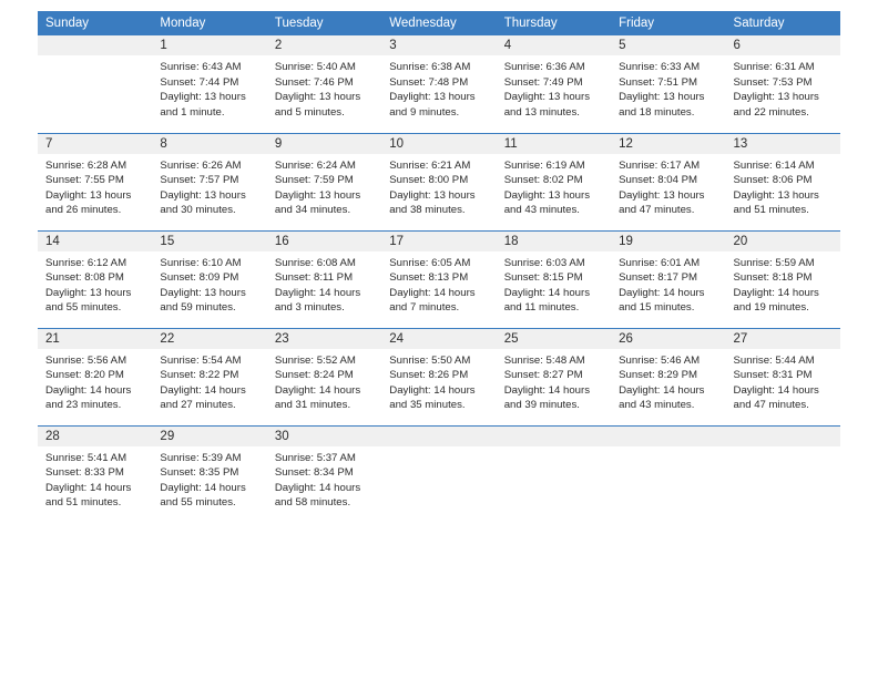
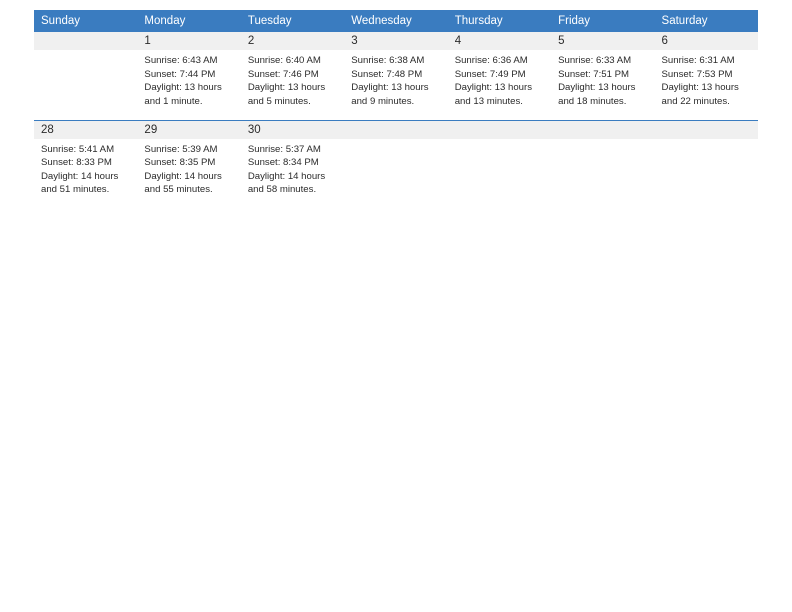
  Sunday	Monday	Tuesday	Wednesday	Thursday	Friday	Saturday
- 	1 Sunrise: 6:43 AM Sunset: 7:44 PM Daylight: 13 hours and 1 minute.	2 Sunrise: 5:40 AM Sunset: 7:46 PM Daylight: 13 hours and 5 minutes.	3 Sunrise: 6:38 AM Sunset: 7:48 PM Daylight: 13 hours and 9 minutes.	4 Sunrise: 6:36 AM Sunset: 7:49 PM Daylight: 13 hours and 13 minutes.	5 Sunrise: 6:33 AM Sunset: 7:51 PM Daylight: 13 hours and 18 minutes.	6 Sunrise: 6:31 AM Sunset: 7:53 PM Daylight: 13 hours and 22 minutes.
+ 	1 Sunrise: 6:43 AM Sunset: 7:44 PM Daylight: 13 hours and 1 minute.	2 Sunrise: 6:40 AM Sunset: 7:46 PM Daylight: 13 hours and 5 minutes.	3 Sunrise: 6:38 AM Sunset: 7:48 PM Daylight: 13 hours and 9 minutes.	4 Sunrise: 6:36 AM Sunset: 7:49 PM Daylight: 13 hours and 13 minutes.	5 Sunrise: 6:33 AM Sunset: 7:51 PM Daylight: 13 hours and 18 minutes.	6 Sunrise: 6:31 AM Sunset: 7:53 PM Daylight: 13 hours and 22 minutes.
- 7 Sunrise: 6:28 AM Sunset: 7:55 PM Daylight: 13 hours and 26 minutes.	8 Sunrise: 6:26 AM Sunset: 7:57 PM Daylight: 13 hours and 30 minutes.	9 Sunrise: 6:24 AM Sunset: 7:59 PM Daylight: 13 hours and 34 minutes.	10 Sunrise: 6:21 AM Sunset: 8:00 PM Daylight: 13 hours and 38 minutes.	11 Sunrise: 6:19 AM Sunset: 8:02 PM Daylight: 13 hours and 43 minutes.	12 Sunrise: 6:17 AM Sunset: 8:04 PM Daylight: 13 hours and 47 minutes.	13 Sunrise: 6:14 AM Sunset: 8:06 PM Daylight: 13 hours and 51 minutes.
- 14 Sunrise: 6:12 AM Sunset: 8:08 PM Daylight: 13 hours and 55 minutes.	15 Sunrise: 6:10 AM Sunset: 8:09 PM Daylight: 13 hours and 59 minutes.	16 Sunrise: 6:08 AM Sunset: 8:11 PM Daylight: 14 hours and 3 minutes.	17 Sunrise: 6:05 AM Sunset: 8:13 PM Daylight: 14 hours and 7 minutes.	18 Sunrise: 6:03 AM Sunset: 8:15 PM Daylight: 14 hours and 11 minutes.	19 Sunrise: 6:01 AM Sunset: 8:17 PM Daylight: 14 hours and 15 minutes.	20 Sunrise: 5:59 AM Sunset: 8:18 PM Daylight: 14 hours and 19 minutes.
- 21 Sunrise: 5:56 AM Sunset: 8:20 PM Daylight: 14 hours and 23 minutes.	22 Sunrise: 5:54 AM Sunset: 8:22 PM Daylight: 14 hours and 27 minutes.	23 Sunrise: 5:52 AM Sunset: 8:24 PM Daylight: 14 hours and 31 minutes.	24 Sunrise: 5:50 AM Sunset: 8:26 PM Daylight: 14 hours and 35 minutes.	25 Sunrise: 5:48 AM Sunset: 8:27 PM Daylight: 14 hours and 39 minutes.	26 Sunrise: 5:46 AM Sunset: 8:29 PM Daylight: 14 hours and 43 minutes.	27 Sunrise: 5:44 AM Sunset: 8:31 PM Daylight: 14 hours and 47 minutes.
  28 Sunrise: 5:41 AM Sunset: 8:33 PM Daylight: 14 hours and 51 minutes.	29 Sunrise: 5:39 AM Sunset: 8:35 PM Daylight: 14 hours and 55 minutes.	30 Sunrise: 5:37 AM Sunset: 8:34 PM Daylight: 14 hours and 58 minutes.
